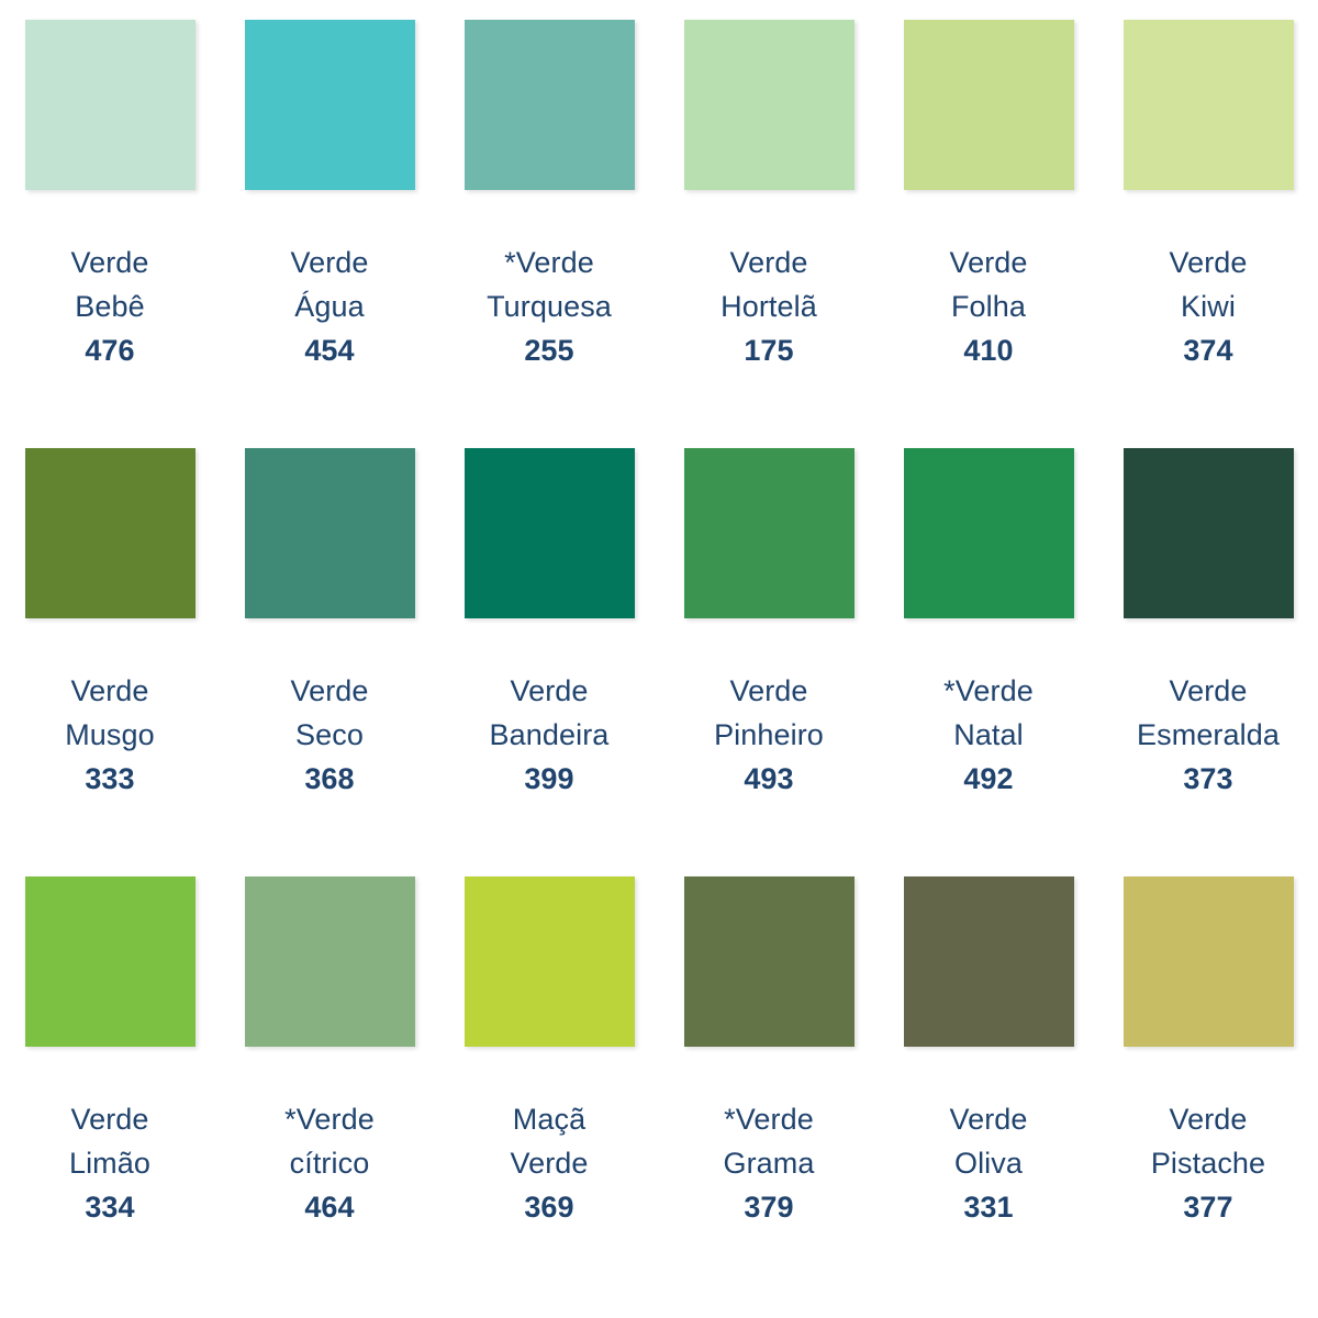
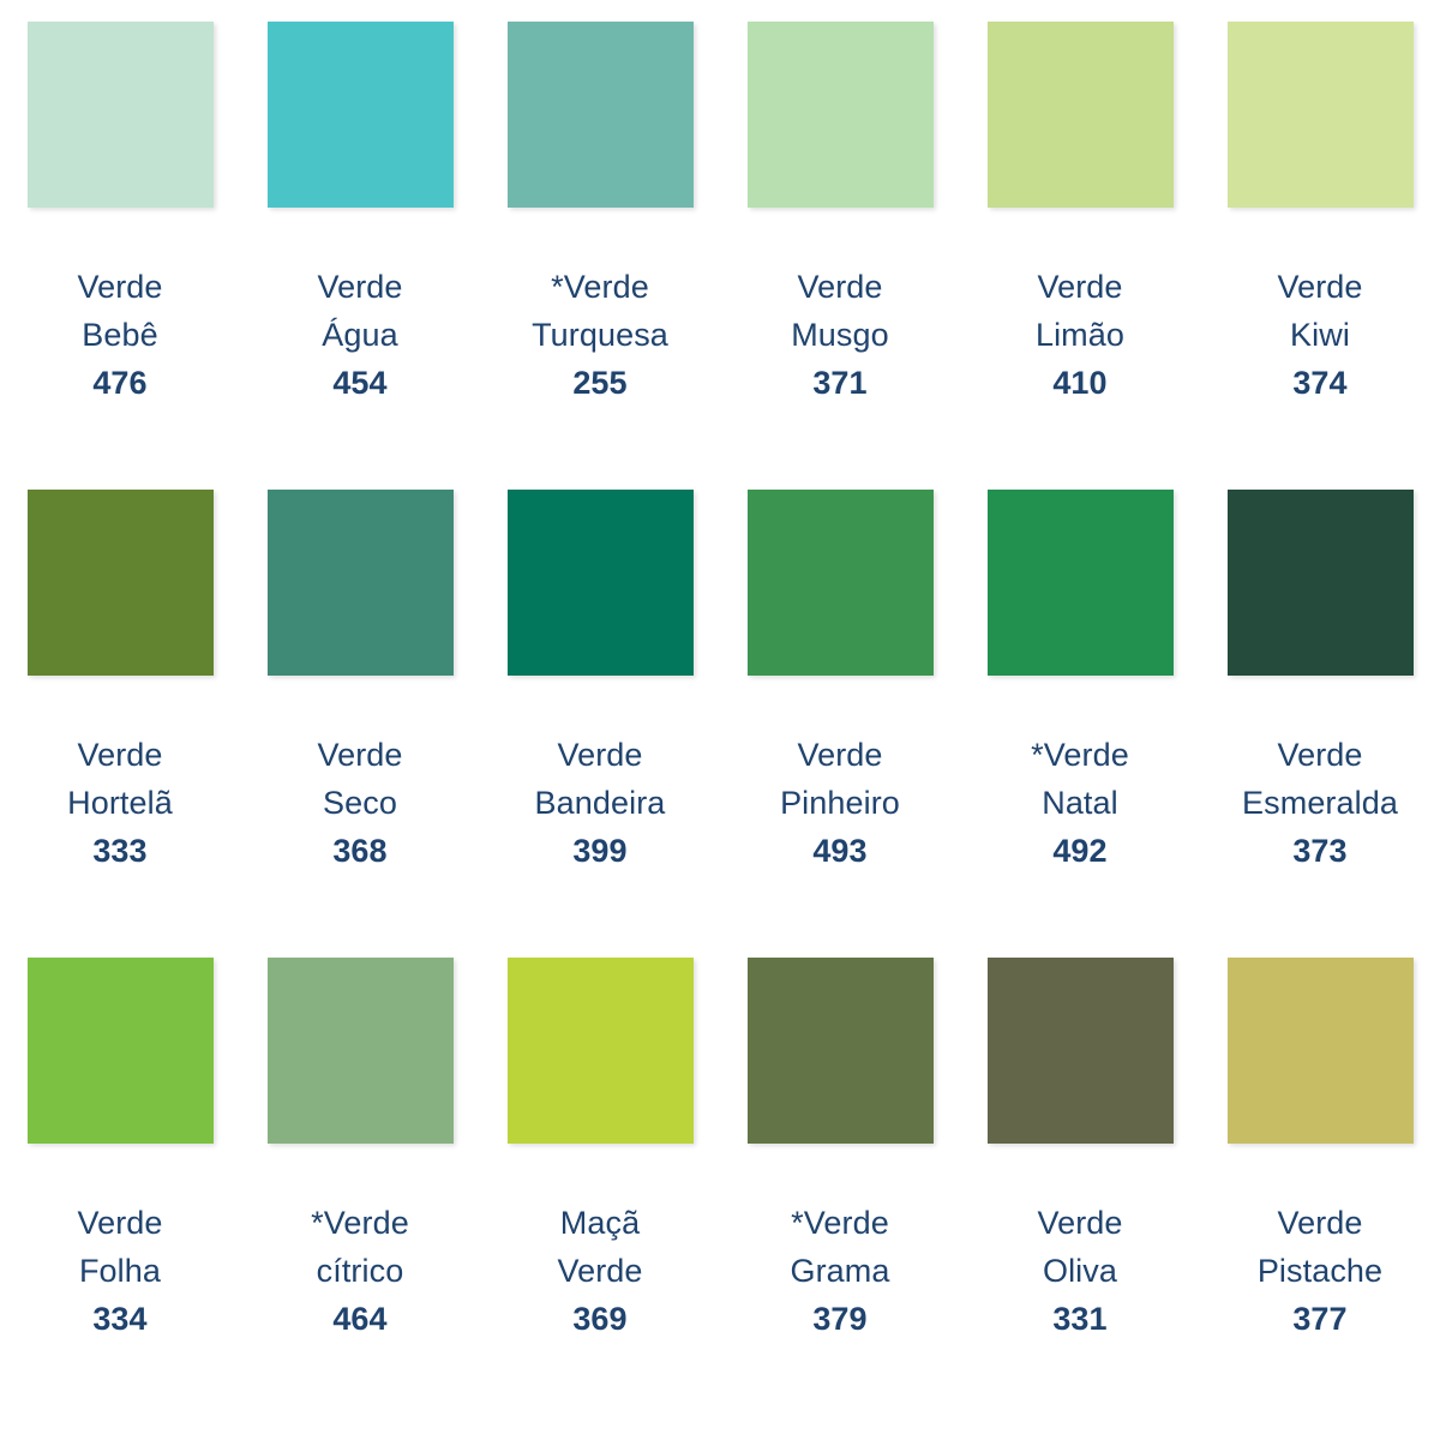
  Verde
  Bebê
  476
  Verde
  Água
  454
  *Verde
  Turquesa
  255
  Verde
- Hortelã
+ Musgo
- 175
+ 371
  Verde
- Folha
+ Limão
  410
  Verde
  Kiwi
  374
  Verde
- Musgo
+ Hortelã
  333
  Verde
  Seco
  368
  Verde
  Bandeira
  399
  Verde
  Pinheiro
  493
  *Verde
  Natal
  492
  Verde
  Esmeralda
  373
  Verde
- Limão
+ Folha
  334
  *Verde
  cítrico
  464
  Maçã
  Verde
  369
  *Verde
  Grama
  379
  Verde
  Oliva
  331
  Verde
  Pistache
  377
